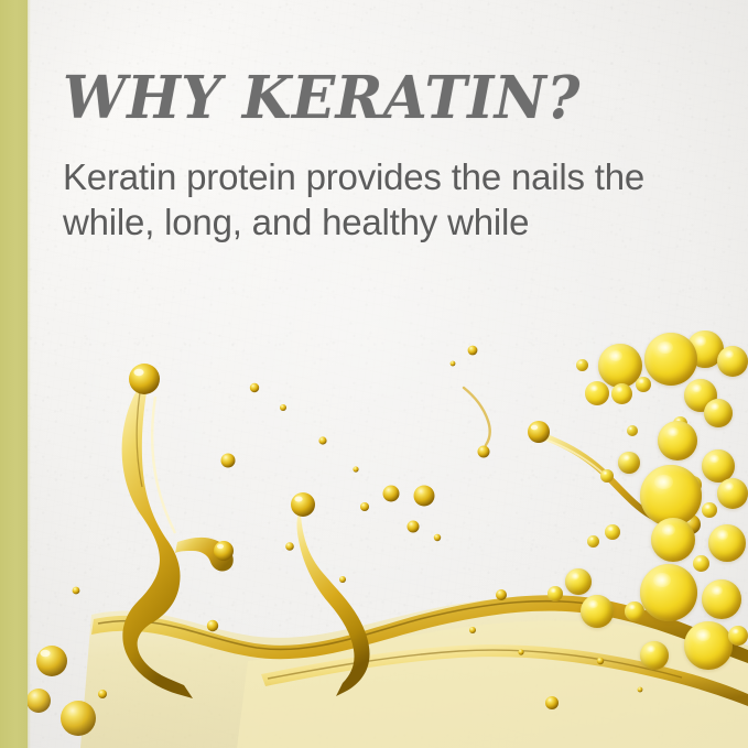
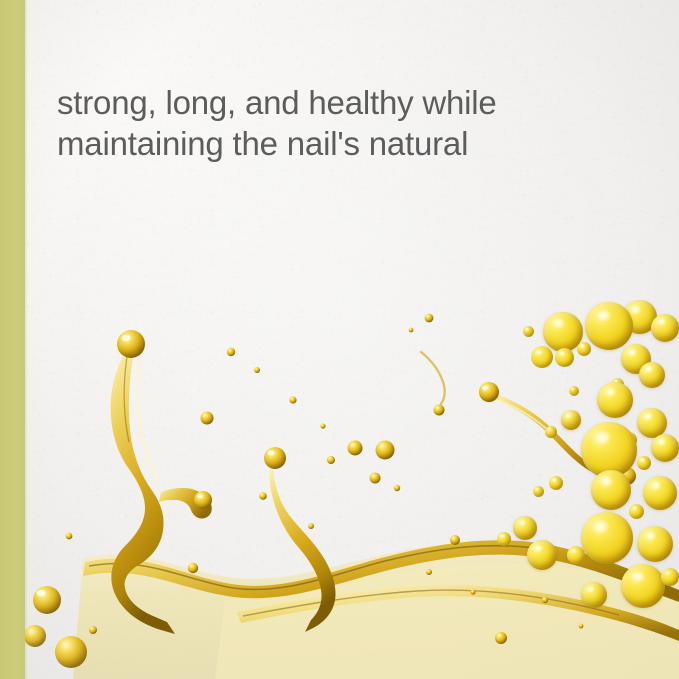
- WHY KERATIN?
- Keratin protein provides the nails the
- while, long, and healthy while
+ strong, long, and healthy while
+ maintaining the nail's natural
